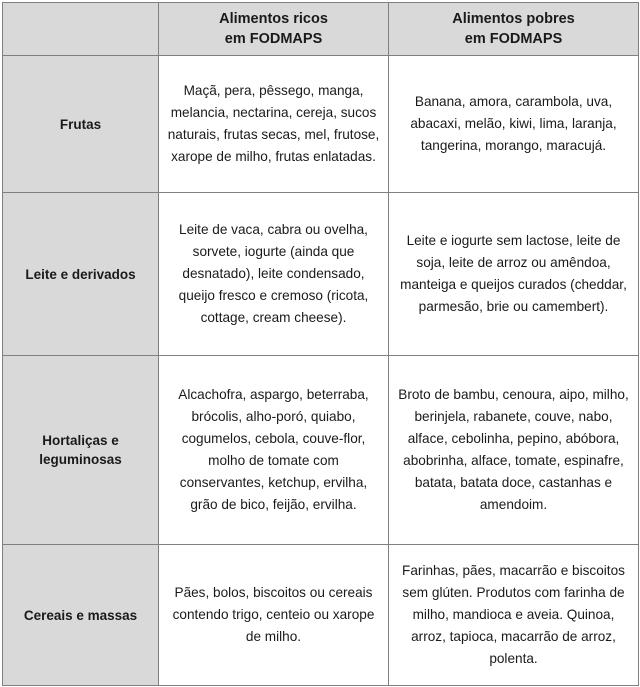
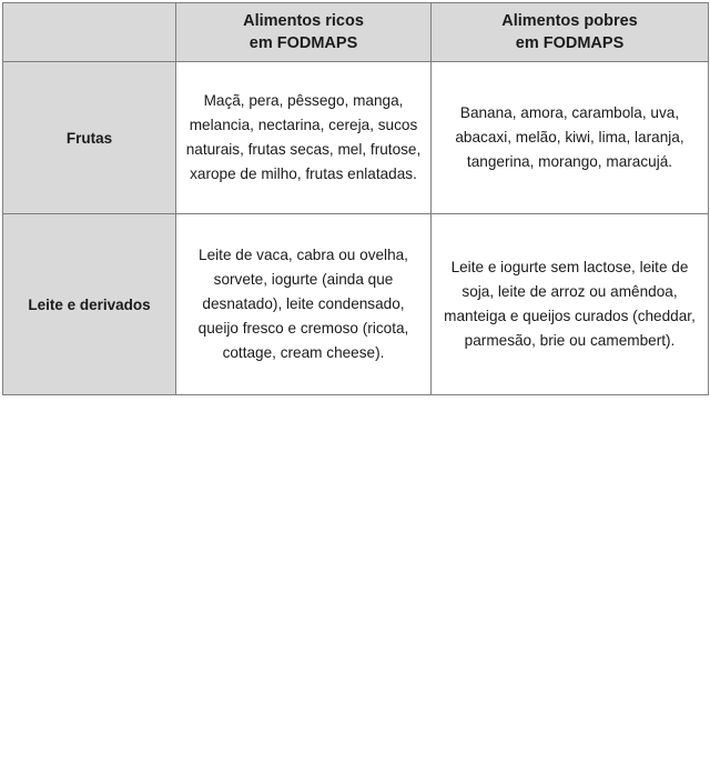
  	Alimentos ricos em FODMAPS	Alimentos pobres em FODMAPS
  Frutas	Maçã, pera, pêssego, manga, melancia, nectarina, cereja, sucos naturais, frutas secas, mel, frutose, xarope de milho, frutas enlatadas.	Banana, amora, carambola, uva, abacaxi, melão, kiwi, lima, laranja, tangerina, morango, maracujá.
  Leite e derivados	Leite de vaca, cabra ou ovelha, sorvete, iogurte (ainda que desnatado), leite condensado, queijo fresco e cremoso (ricota, cottage, cream cheese).	Leite e iogurte sem lactose, leite de soja, leite de arroz ou amêndoa, manteiga e queijos curados (cheddar, parmesão, brie ou camembert).
- Hortaliças e leguminosas	Alcachofra, aspargo, beterraba, brócolis, alho-poró, quiabo, cogumelos, cebola, couve-flor, molho de tomate com conservantes, ketchup, ervilha, grão de bico, feijão, ervilha.	Broto de bambu, cenoura, aipo, milho, berinjela, rabanete, couve, nabo, alface, cebolinha, pepino, abóbora, abobrinha, alface, tomate, espinafre, batata, batata doce, castanhas e amendoim.
- Cereais e massas	Pães, bolos, biscoitos ou cereais contendo trigo, centeio ou xarope de milho.	Farinhas, pães, macarrão e biscoitos sem glúten. Produtos com farinha de milho, mandioca e aveia. Quinoa, arroz, tapioca, macarrão de arroz, polenta.
